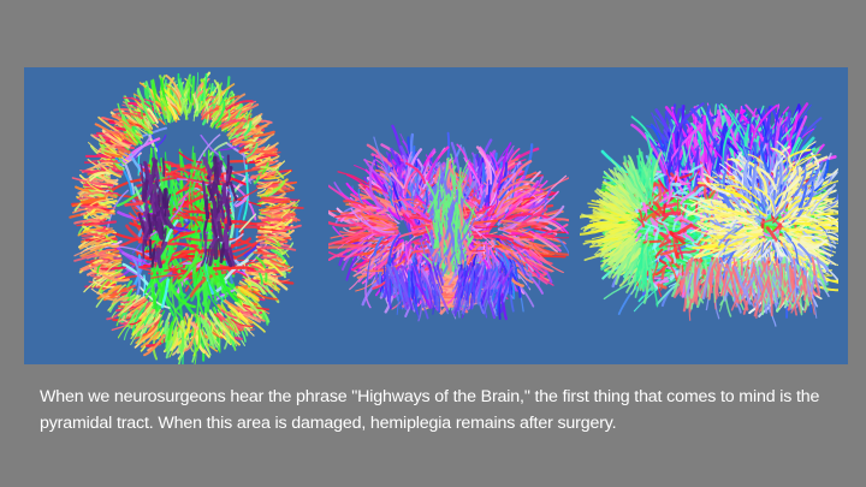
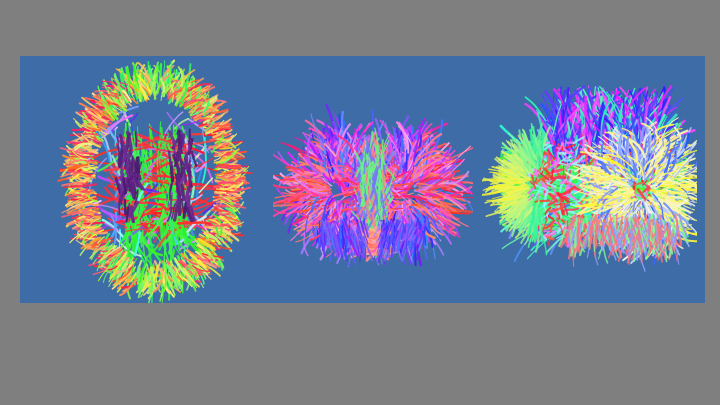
- When we neurosurgeons hear the phrase "Highways of the Brain," the first thing that comes to mind is the pyramidal tract. When this area is damaged, hemiplegia remains after surgery.
